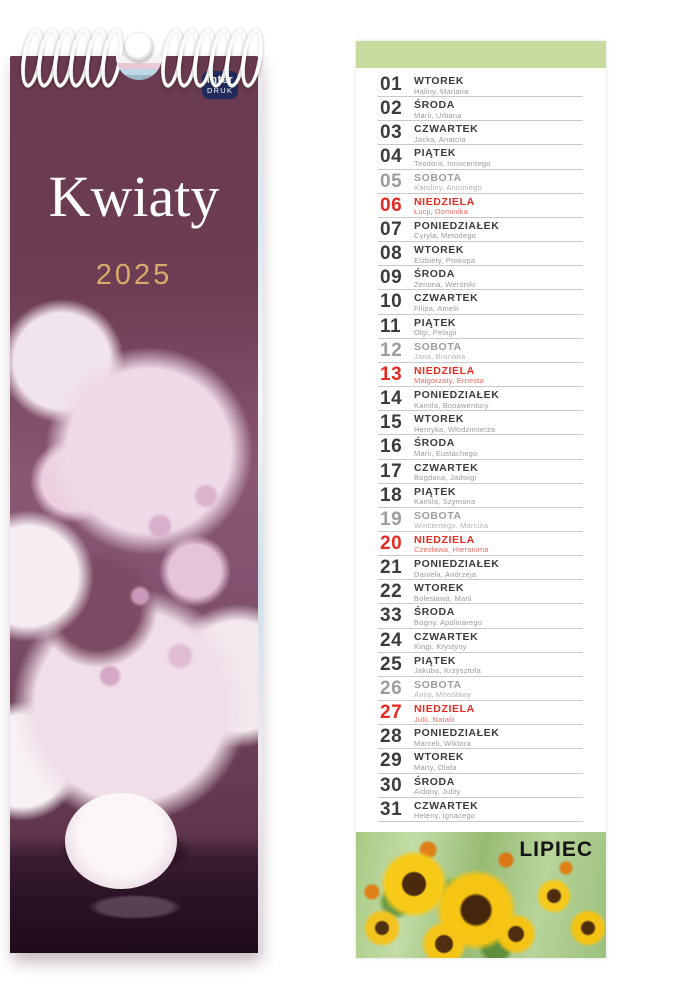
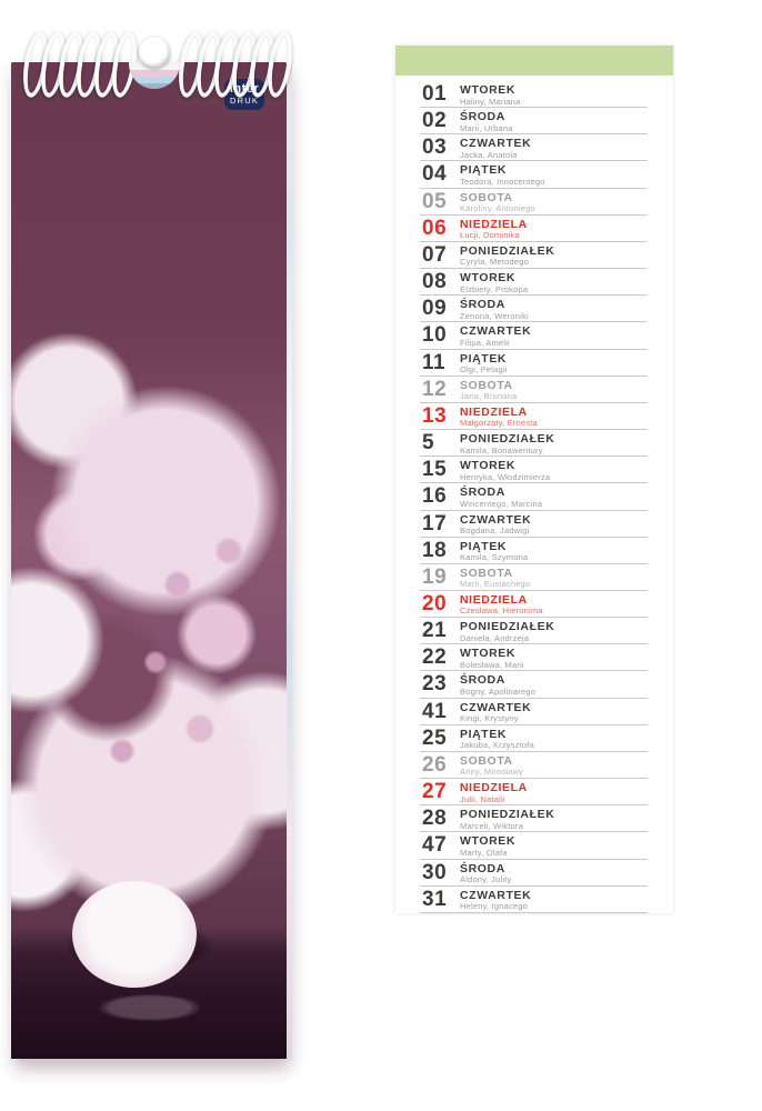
- Kwiaty
- 2025
  inter
  DRUK
  01
  WTOREK
  Haliny, Mariana
  02
  ŚRODA
  Marii, Urbana
  03
  CZWARTEK
  Jacka, Anatola
  04
  PIĄTEK
  Teodora, Innocentego
  05
  SOBOTA
  Karoliny, Antoniego
  06
  NIEDZIELA
  Łucji, Dominika
  07
  PONIEDZIAŁEK
  Cyryla, Metodego
  08
  WTOREK
  Elżbiety, Prokopa
  09
  ŚRODA
  Zenona, Weroniki
  10
  CZWARTEK
  Filipa, Amelii
  11
  PIĄTEK
  Olgi, Pelagii
  12
  SOBOTA
  Jana, Brunona
  13
  NIEDZIELA
  Małgorzaty, Ernesta
- 14
+ 5
  PONIEDZIAŁEK
  Kamila, Bonawentury
  15
  WTOREK
  Henryka, Włodzimierza
  16
  ŚRODA
- Marii, Eustachego
+ Wincentego, Marcina
  17
  CZWARTEK
  Bogdana, Jadwigi
  18
  PIĄTEK
  Kamila, Szymona
  19
  SOBOTA
- Wincentego, Marcina
+ Marii, Eustachego
  20
  NIEDZIELA
  Czesława, Hieronima
  21
  PONIEDZIAŁEK
  Daniela, Andrzeja
  22
  WTOREK
  Bolesława, Marii
- 33
+ 23
  ŚRODA
  Bogny, Apolinarego
- 24
+ 41
  CZWARTEK
  Kingi, Krystyny
  25
  PIĄTEK
  Jakuba, Krzysztofa
  26
  SOBOTA
  Anny, Mirosławy
  27
  NIEDZIELA
  Julii, Natalii
  28
  PONIEDZIAŁEK
  Marceli, Wiktora
- 29
+ 47
  WTOREK
  Marty, Olafa
  30
  ŚRODA
  Aldony, Julity
  31
  CZWARTEK
  Heleny, Ignacego
- LIPIEC
